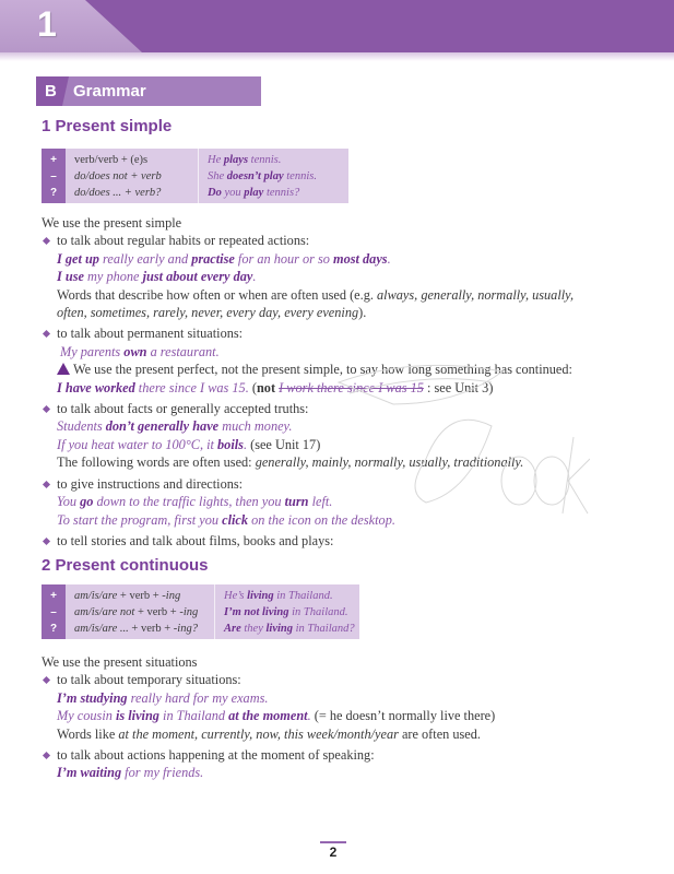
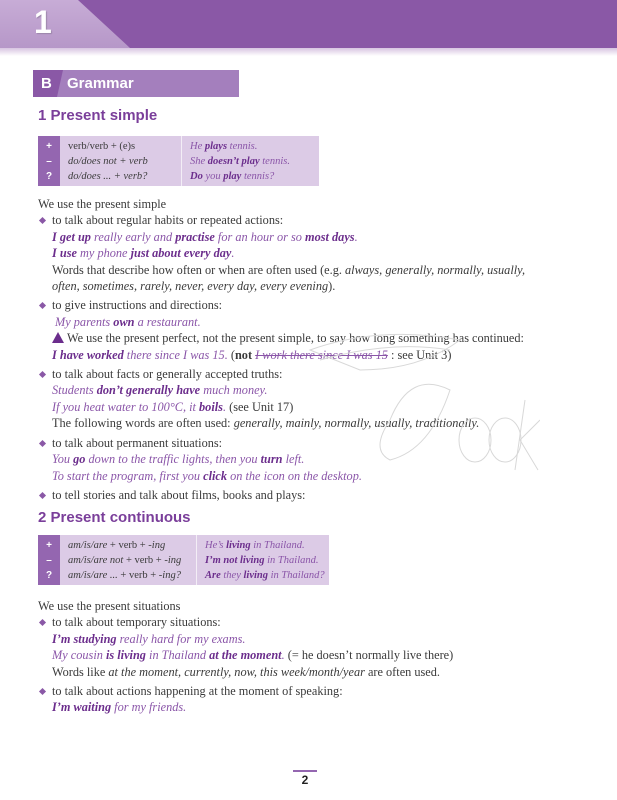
  1
  B
  Grammar
  1 Present simple
  +
  –
  ?
  verb/verb + (e)s
  do/does not + verb
  do/does ... + verb?
  He plays tennis.
  She doesn’t play tennis.
  Do you play tennis?
  We use the present simple
  to talk about regular habits or repeated actions:
  I get up really early and practise for an hour or so most days.
  I use my phone just about every day.
  Words that describe how often or when are often used (e.g. always, generally, normally, usually,
  often, sometimes, rarely, never, every day, every evening).
- to talk about permanent situations:
+ to give instructions and directions:
  My parents own a restaurant.
  We use the present perfect, not the present simple, to sayow long something has continued:
  I have worked there since I was 15. (not I work there sinc I was 15 : see Uni 3)
  to talk about facts or generally accepted truths:
  Students don’t generally have much money.
  If you heat water to 100°C, it boils. (see Unit 17)
  The following words are often used: generally, mainly, normally, usally, traditionally.
- to give instructions and directions:
+ to talk about permanent situations:
  You go down to the traffic lights, then you turn left.
  To start the program, first you click on the icon on the desktop.
  to tell stories and talk about films, books and plays:
  2 Present continuous
  +
  –
  ?
  am/is/are + verb + -ing
  am/is/are not + verb + -ing
  am/is/are ... + verb + -ing?
  He’s living in Thailand.
  I’m not living in Thailand.
  Are they living in Thailand?
  We use the present situations
  to talk about temporary situations:
  I’m studying really hard for my exams.
  My cousin is living in Thailand at the moment. (= he doesn’t normally live there)
  Words like at the moment, currently, now, this week/month/year are often used.
  to talk about actions happening at the moment of speaking:
  I’m waiting for my friends.
  2
